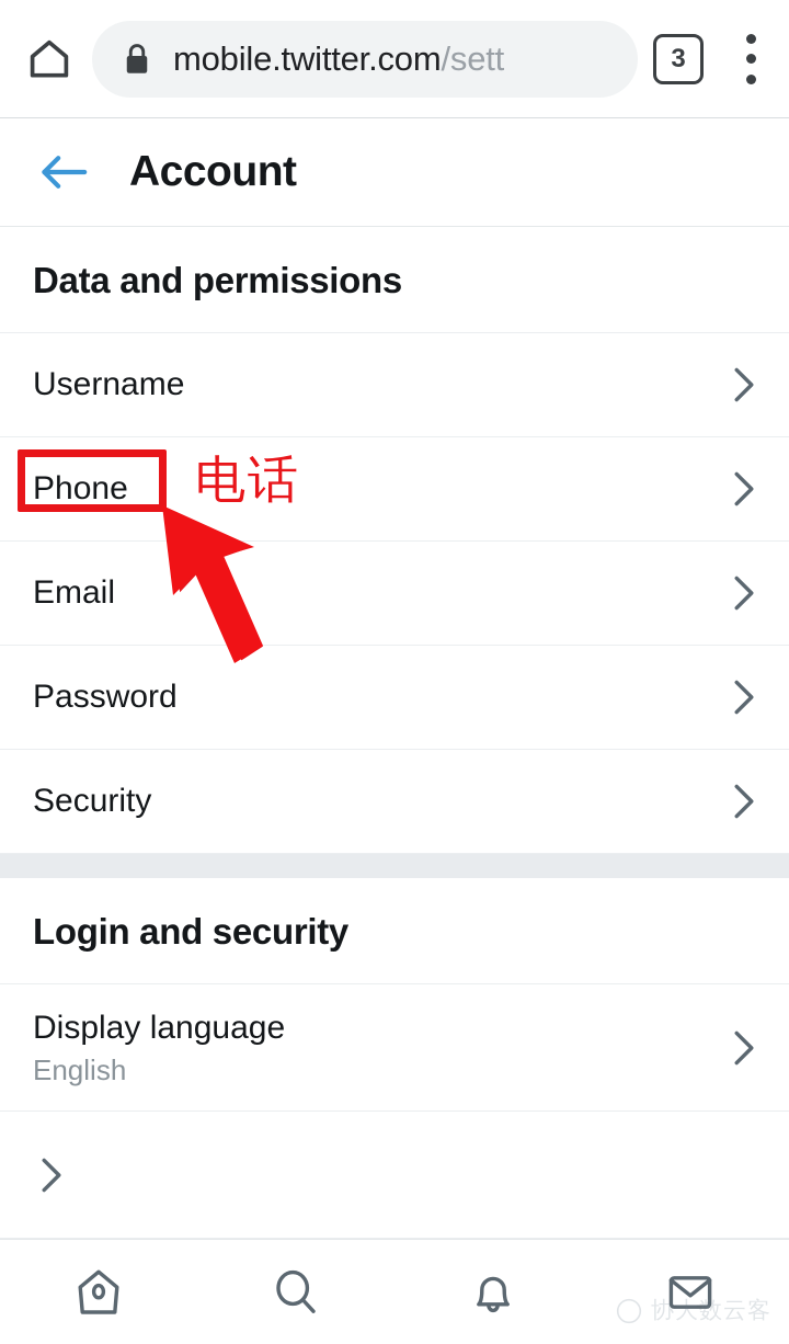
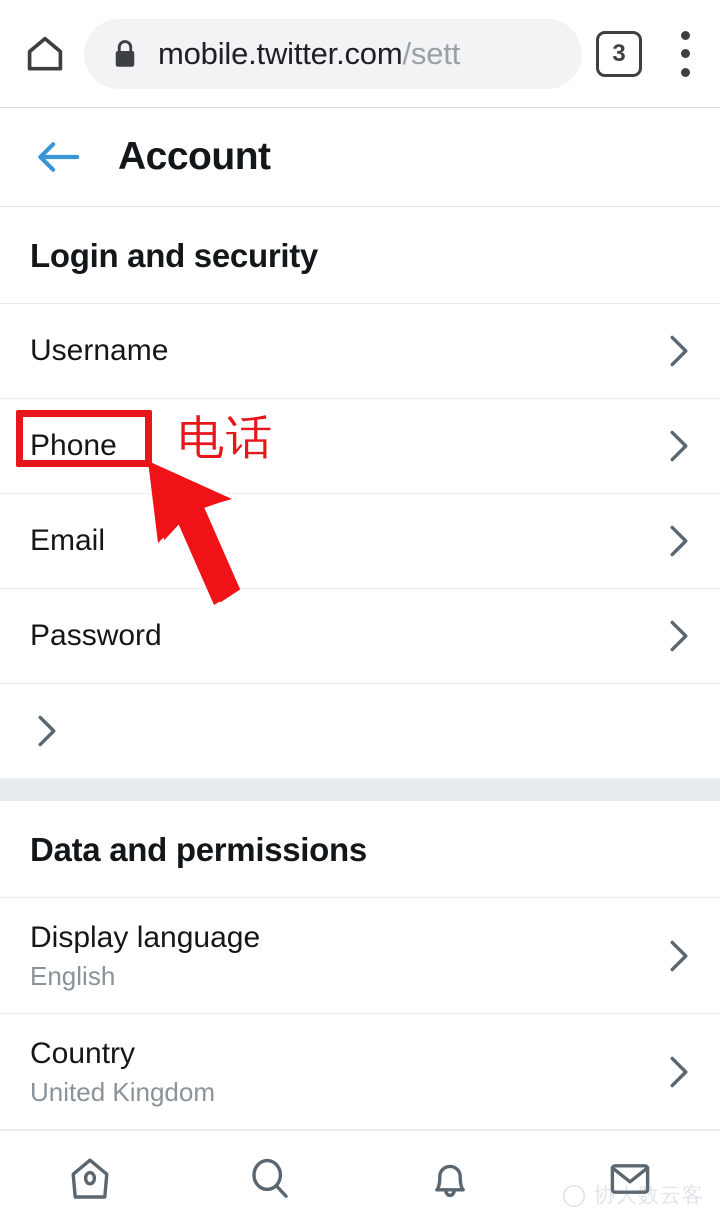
  mobile.twitter.com/sett
  3
  Account
- Data and permissions
+ Login and security
  Username
  Phone
  Email
  Password
- Security
- Login and security
+ Data and permissions
  Display language
  English
+ Country
+ United Kingdom
  电话
  协大数云客
